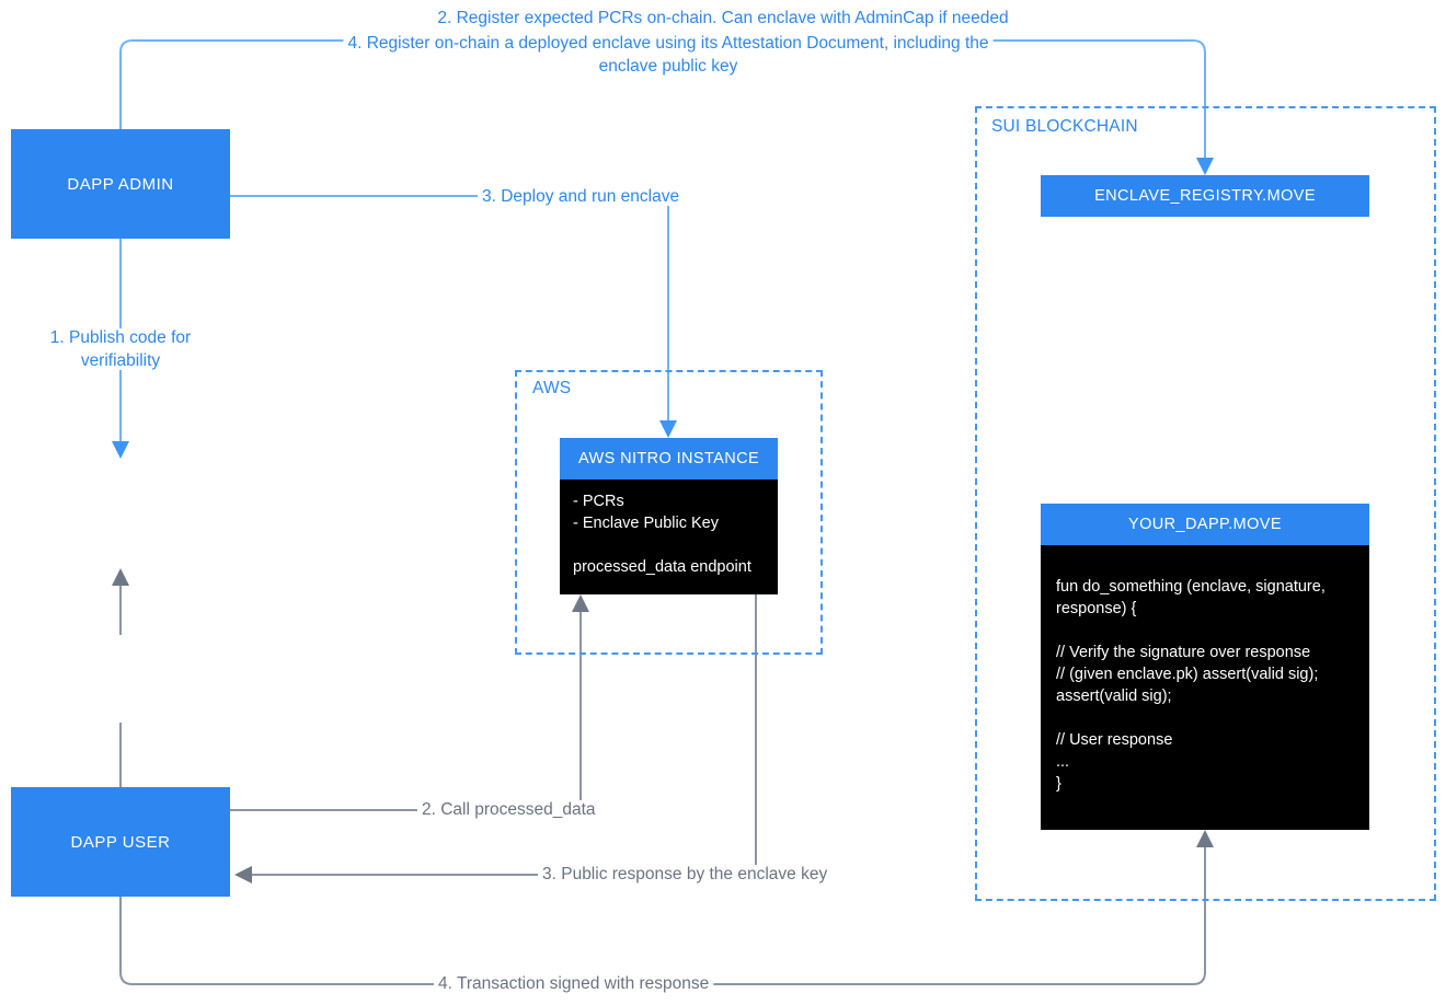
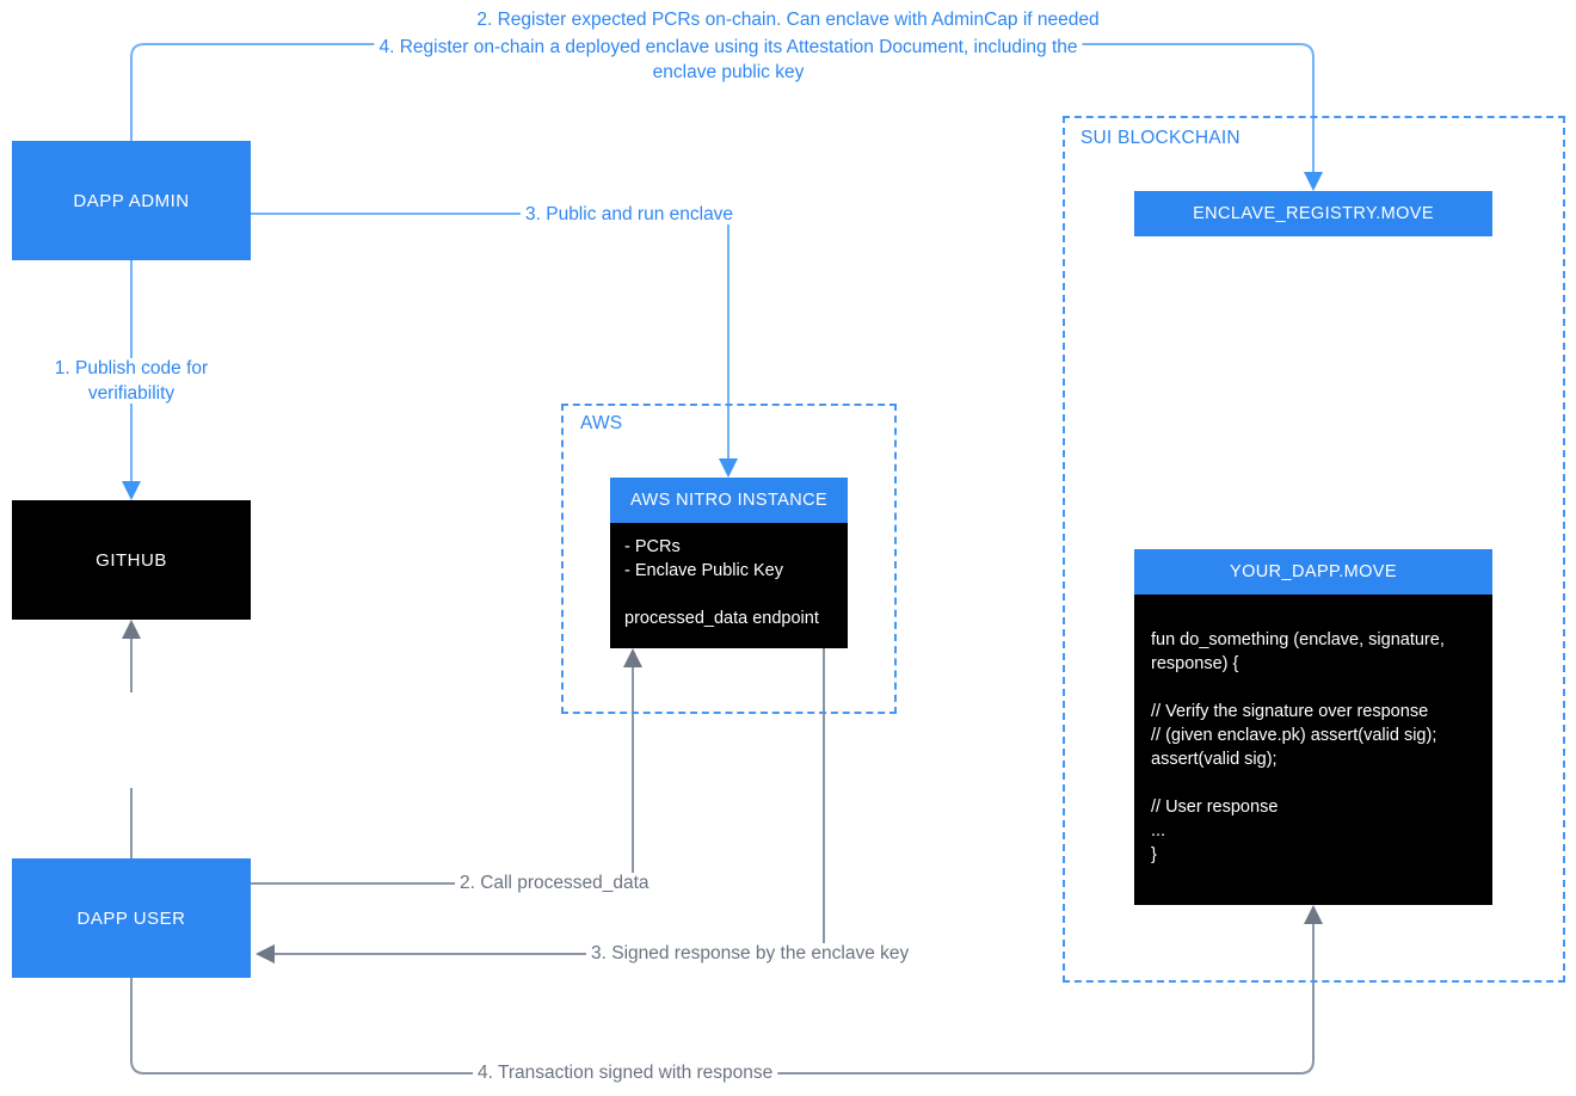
  AWS
  SUI BLOCKCHAIN
  DAPP ADMIN
+ GITHUB
  DAPP USER
  AWS NITRO INSTANCE
  - PCRs
  - Enclave Public Key
  processed_data endpoint
  ENCLAVE_REGISTRY.MOVE
  YOUR_DAPP.MOVE
  fun do_something (enclave, signature,
  response) {
  // Verify the signature over response
  // (given enclave.pk) assert(valid sig);
  assert(valid sig);
  // User response
  ...
  }
  2. Register expected PCRs on-chain. Can enclave with AdminCap if needed
  4. Register on-chain a deployed enclave using its Attestation Document, including the
  enclave public key
  1. Publish code for
  verifiability
- 3. Deploy and run enclave
+ 3. Public and run enclave
  2. Call processed_data
- 3. Public response by the enclave key
+ 3. Signed response by the enclave key
  4. Transaction signed with response
